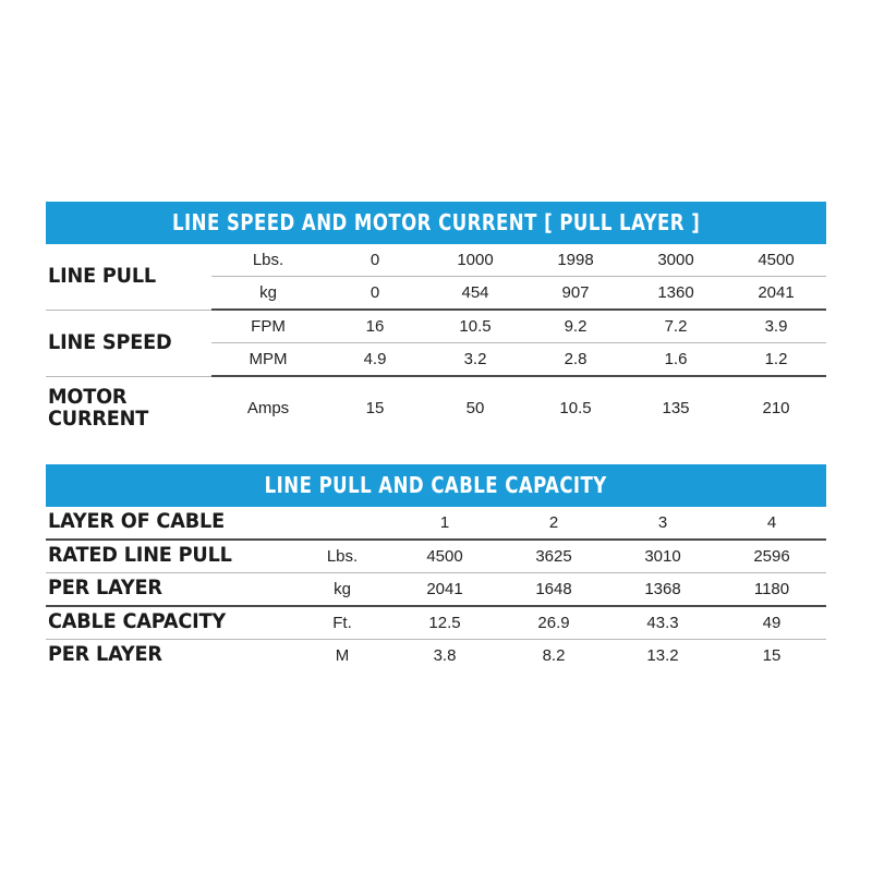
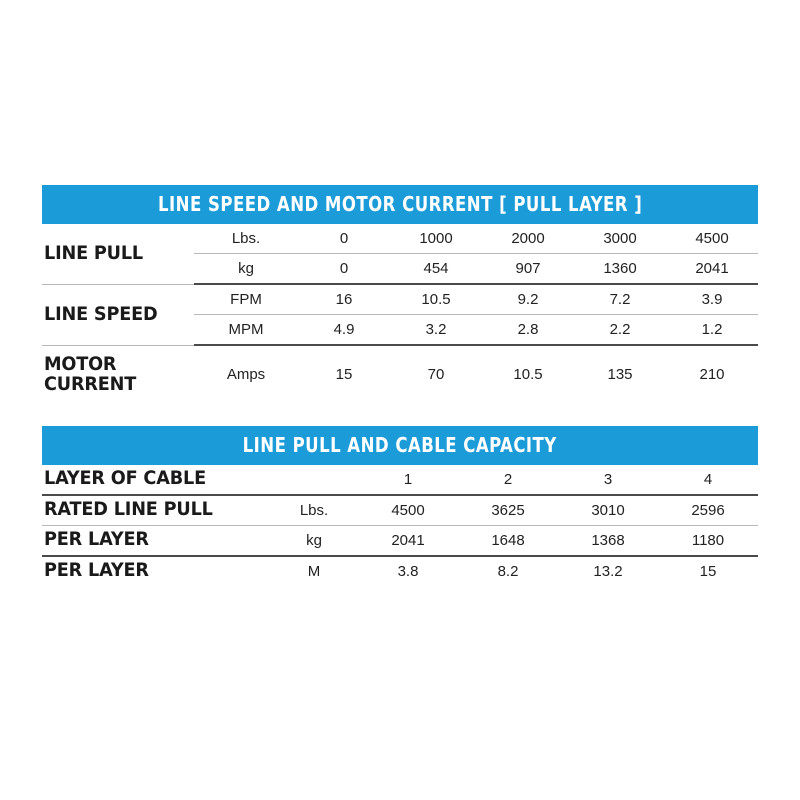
  LINE SPEED AND MOTOR CURRENT [ PULL LAYER ]
- LINE PULL	Lbs.	0	1000	1998	3000	4500
+ LINE PULL	Lbs.	0	1000	2000	3000	4500
  kg	0	454	907	1360	2041
  LINE SPEED	FPM	16	10.5	9.2	7.2	3.9
- MPM	4.9	3.2	2.8	1.6	1.2
+ MPM	4.9	3.2	2.8	2.2	1.2
- MOTOR CURRENT	Amps	15	50	10.5	135	210
+ MOTOR CURRENT	Amps	15	70	10.5	135	210
  LINE PULL AND CABLE CAPACITY
  LAYER OF CABLE		1	2	3	4
  RATED LINE PULL	Lbs.	4500	3625	3010	2596
  PER LAYER	kg	2041	1648	1368	1180
- CABLE CAPACITY	Ft.	12.5	26.9	43.3	49
  PER LAYER	M	3.8	8.2	13.2	15
